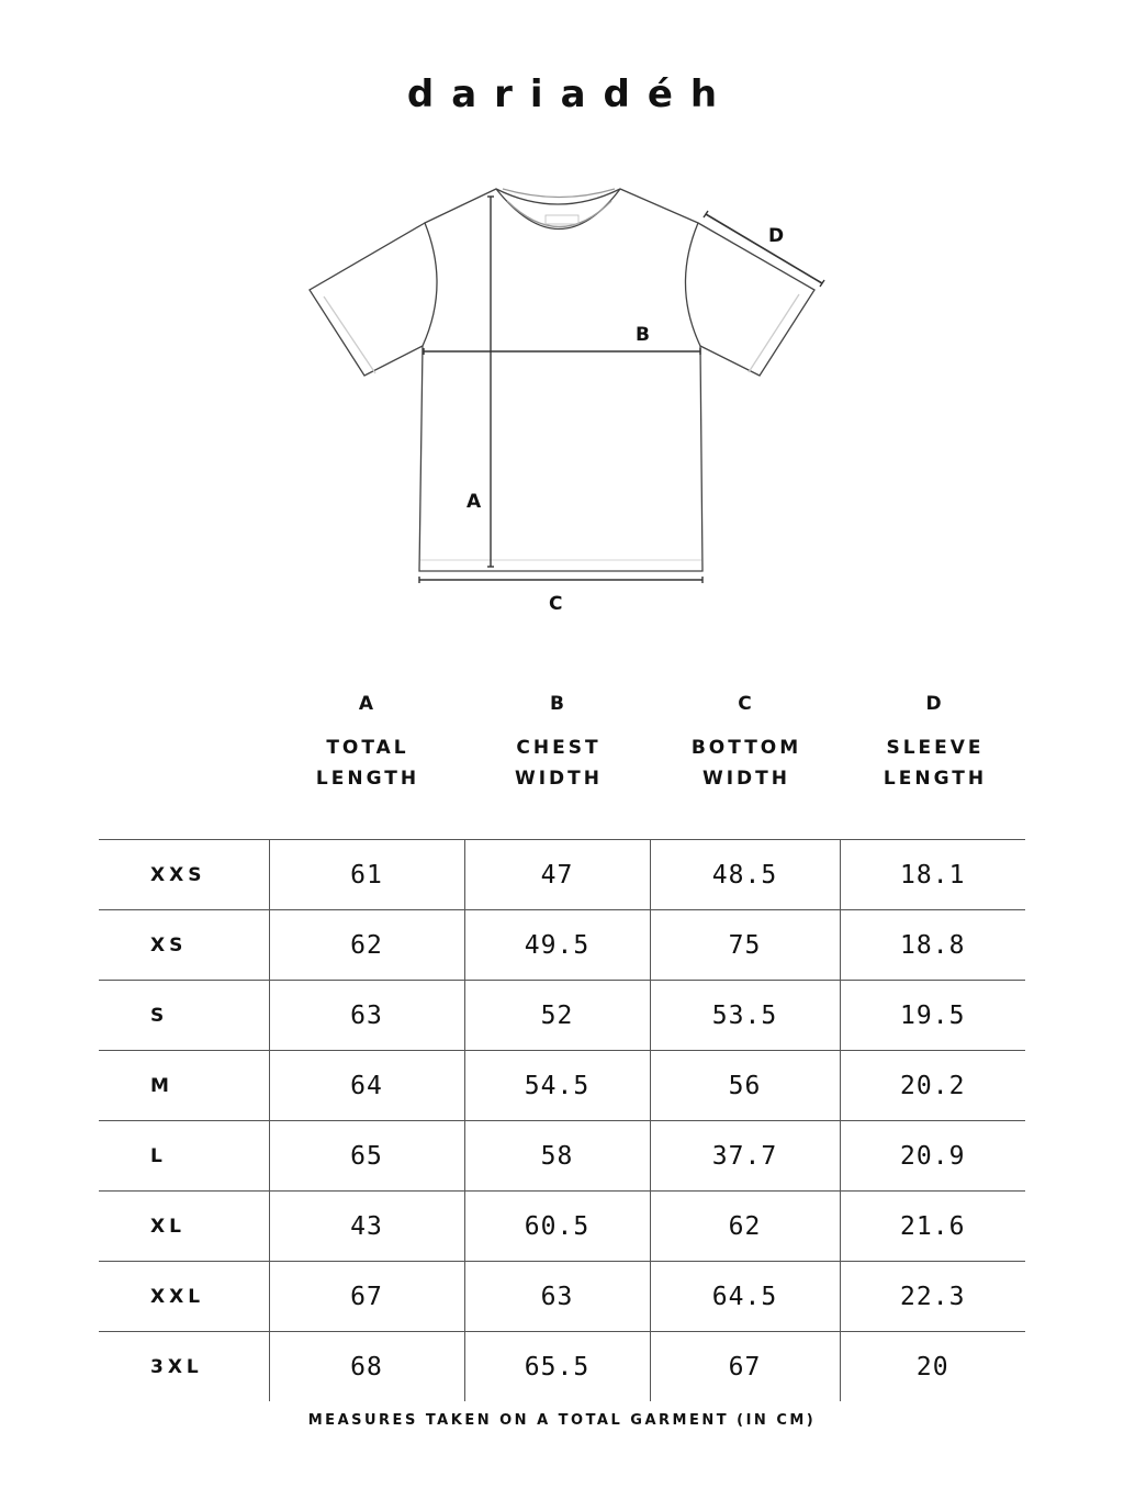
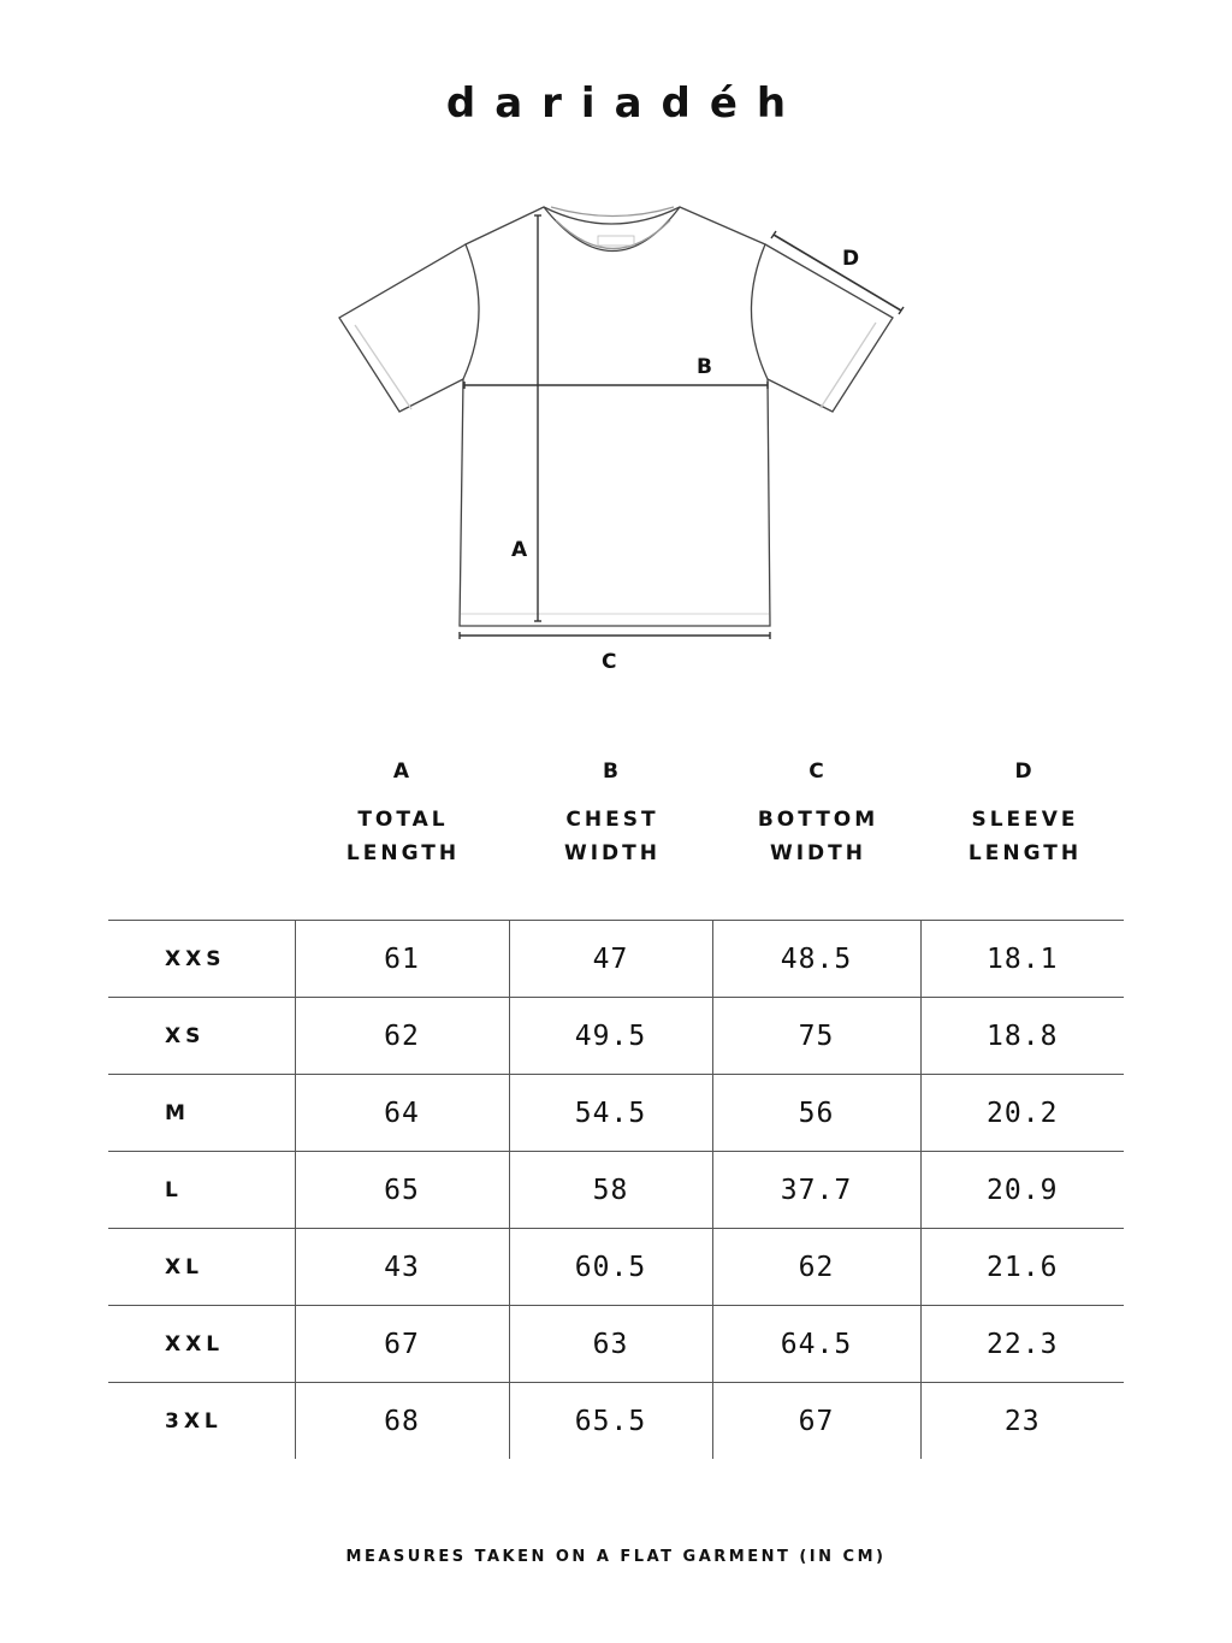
  dariadéh
  A
  B
  C
  D
  A
  TOTAL
  LENGTH
  B
  CHEST
  WIDTH
  C
  BOTTOM
  WIDTH
  D
  SLEEVE
  LENGTH
  XXS	61	47	48.5	18.1
  XS	62	49.5	75	18.8
- S	63	52	53.5	19.5
  M	64	54.5	56	20.2
  L	65	58	37.7	20.9
  XL	43	60.5	62	21.6
  XXL	67	63	64.5	22.3
- 3XL	68	65.5	67	20
+ 3XL	68	65.5	67	23
- MEASURES TAKEN ON A TOTAL GARMENT (IN CM)
+ MEASURES TAKEN ON A FLAT GARMENT (IN CM)
